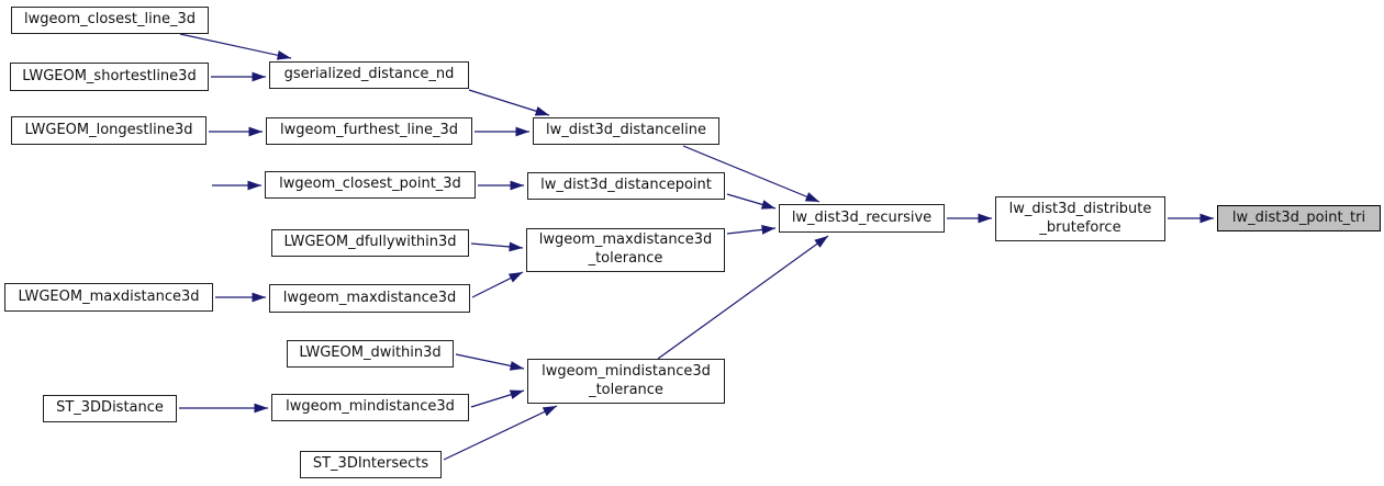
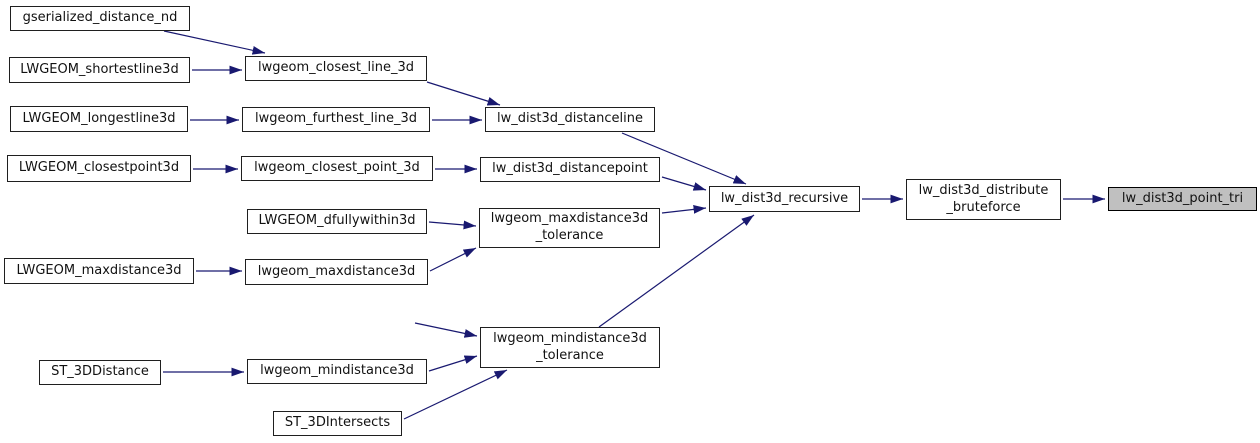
- lwgeom_closest_line_3d
+ gserialized_distance_nd
  LWGEOM_shortestline3d
  LWGEOM_longestline3d
+ LWGEOM_closestpoint3d
  LWGEOM_maxdistance3d
  ST_3DDistance
- gserialized_distance_nd
+ lwgeom_closest_line_3d
  lwgeom_furthest_line_3d
  lwgeom_closest_point_3d
  LWGEOM_dfullywithin3d
  lwgeom_maxdistance3d
- LWGEOM_dwithin3d
  lwgeom_mindistance3d
  ST_3DIntersects
  lw_dist3d_distanceline
  lw_dist3d_distancepoint
  lwgeom_maxdistance3d
  _tolerance
  lwgeom_mindistance3d
  _tolerance
  lw_dist3d_recursive
  lw_dist3d_distribute
  _bruteforce
  lw_dist3d_point_tri
